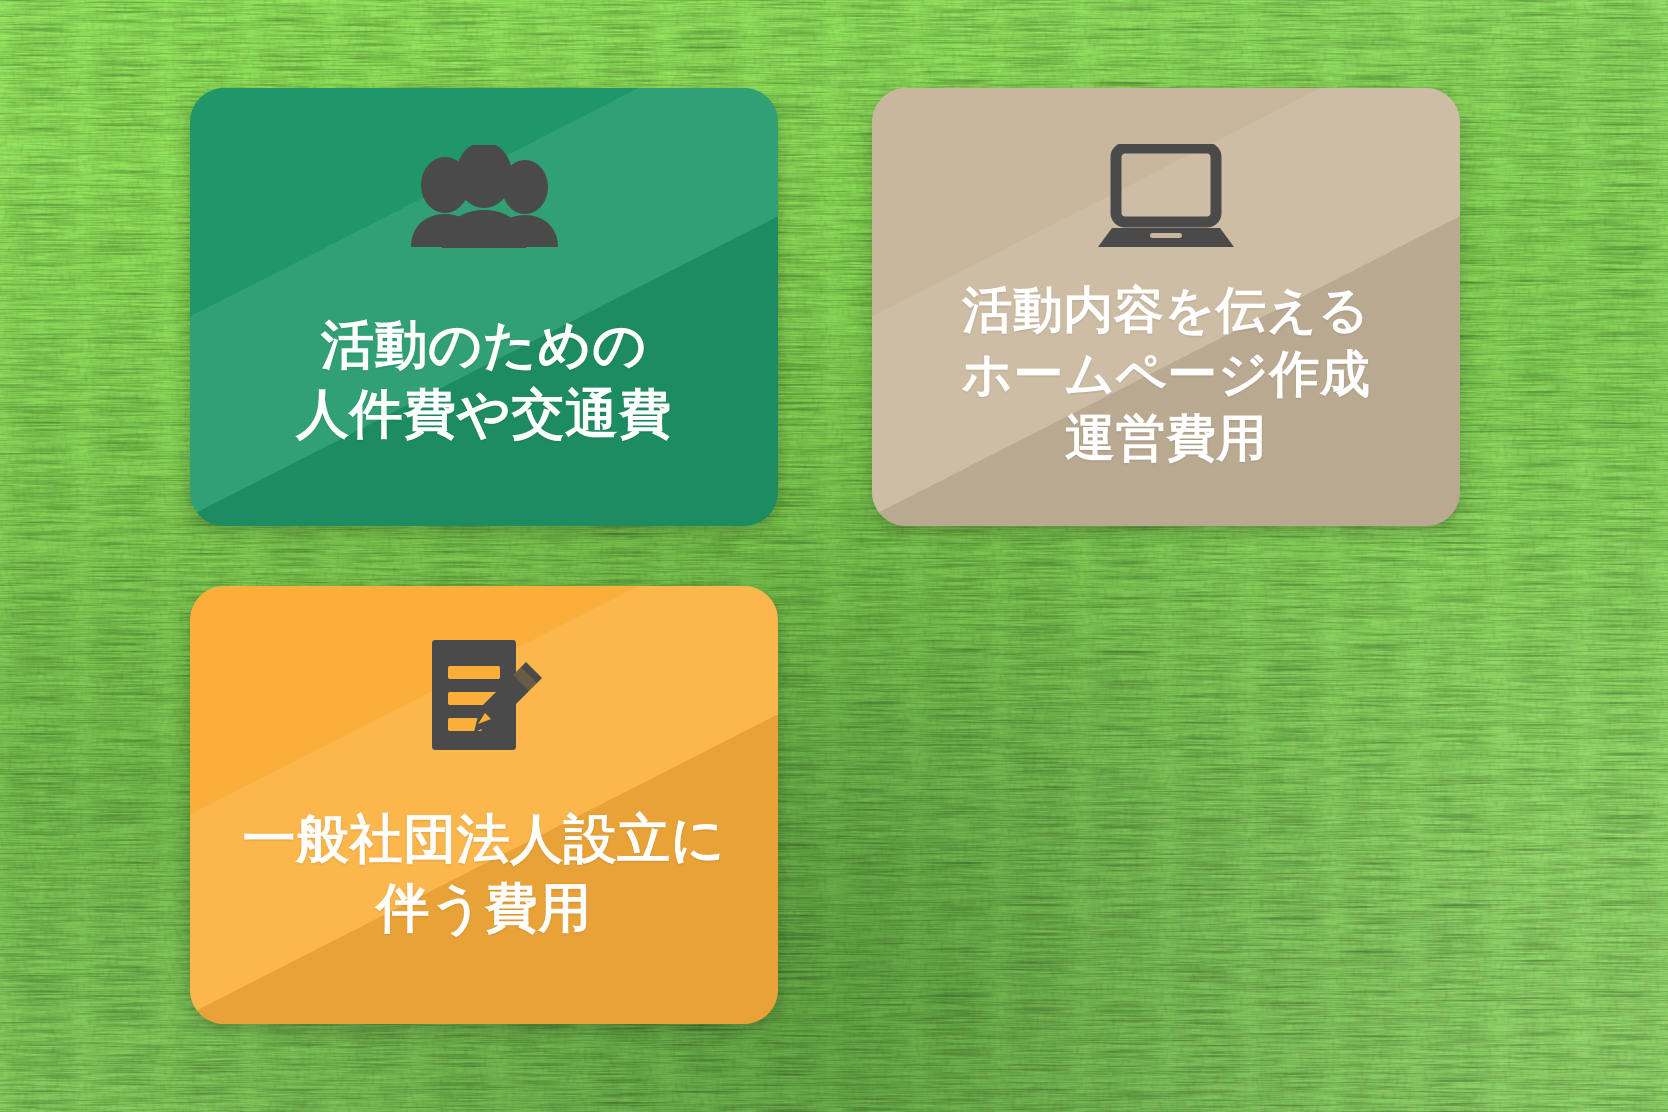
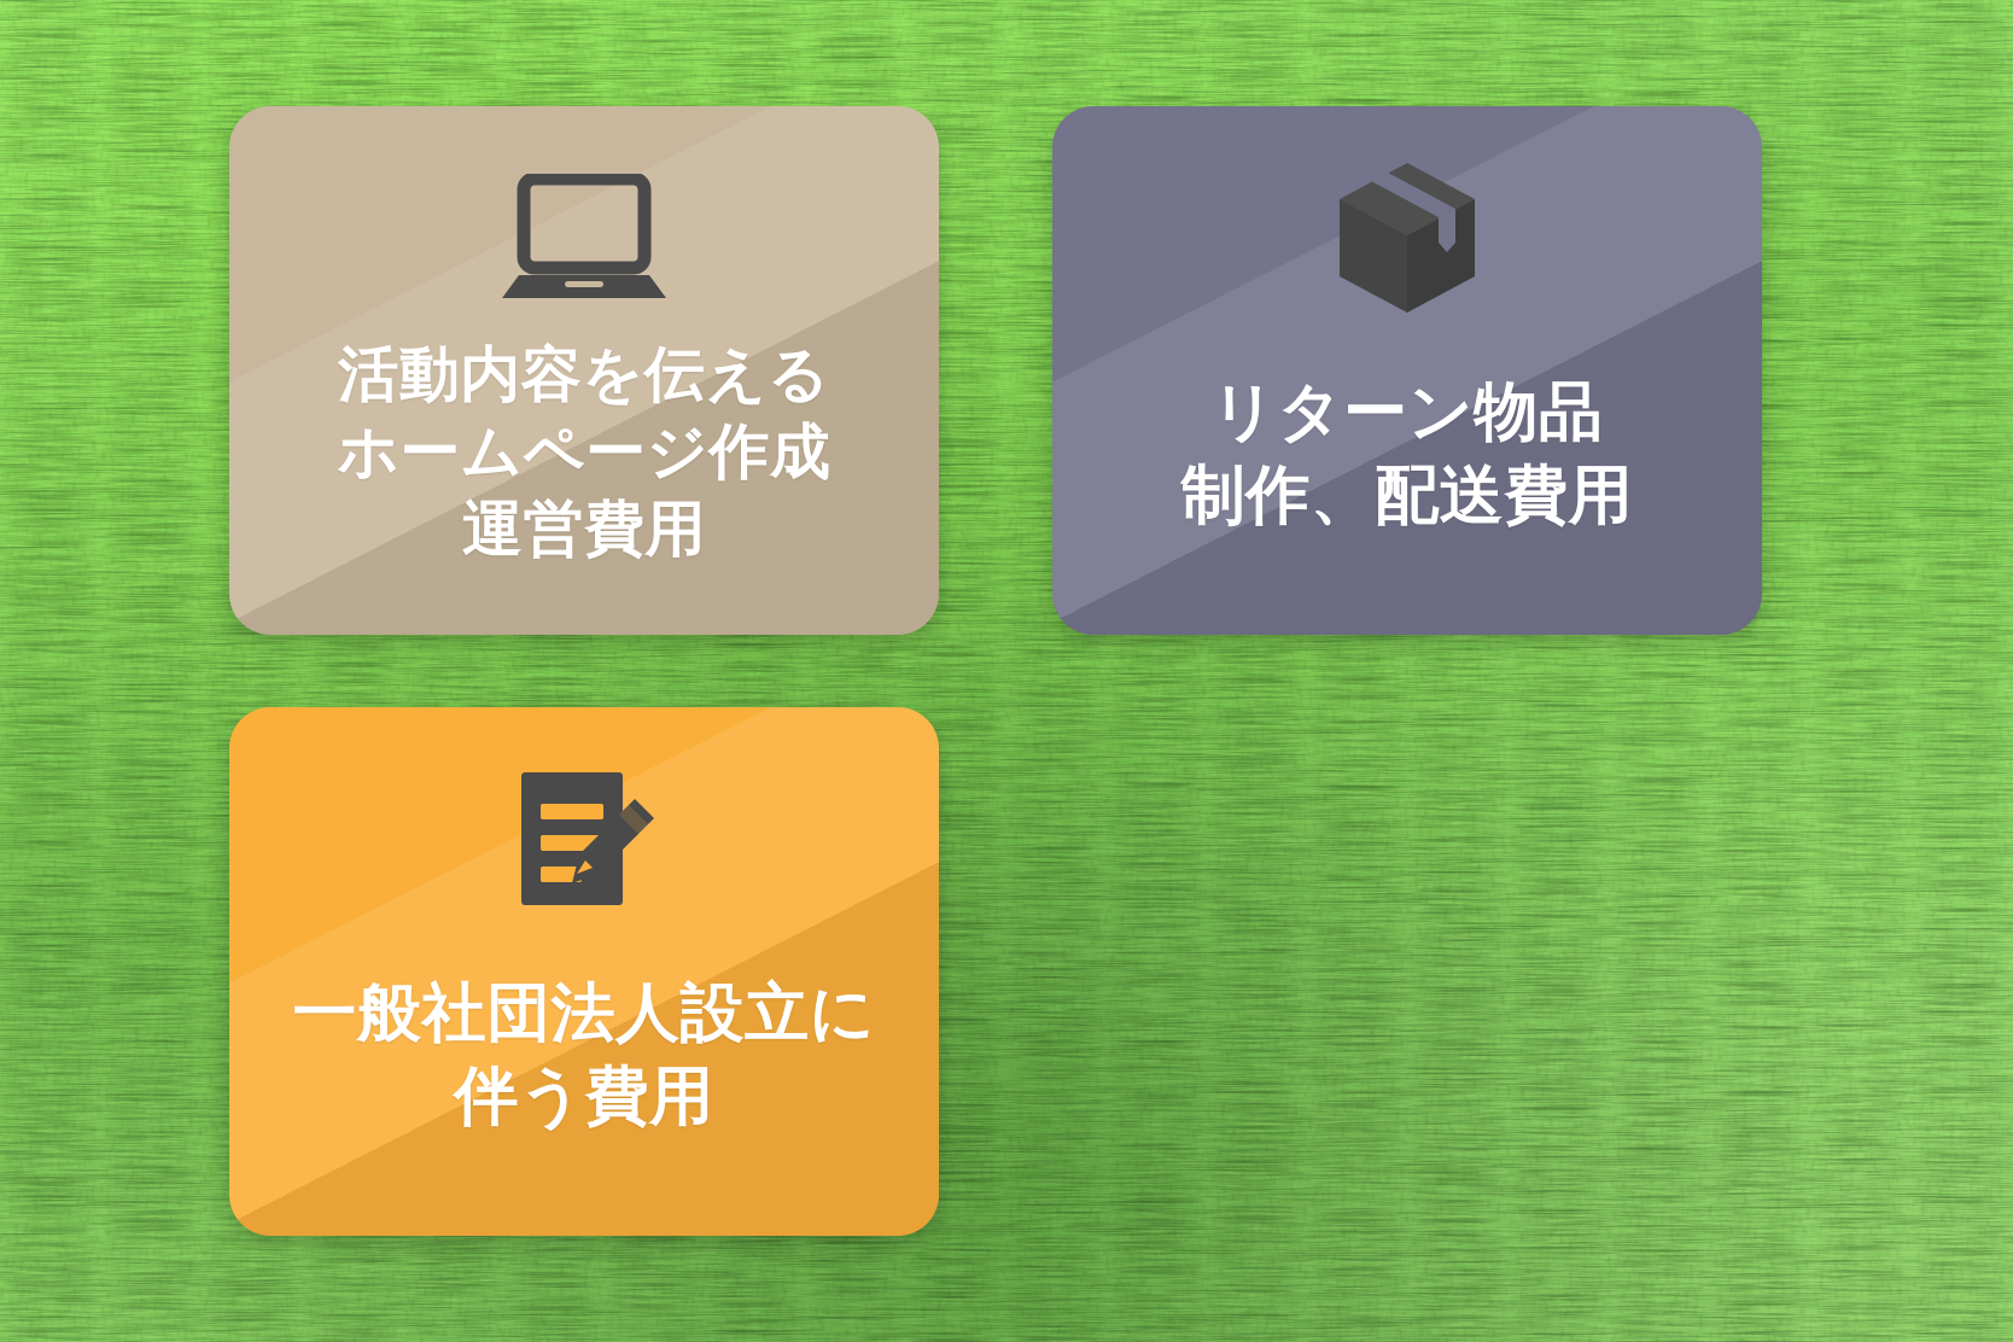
- 活動のための
- 人件費や交通費
  活動内容を伝える
  ホームページ作成
  運営費用
+ リターン物品
+ 制作、配送費用
  一般社団法人設立に
  伴う費用
